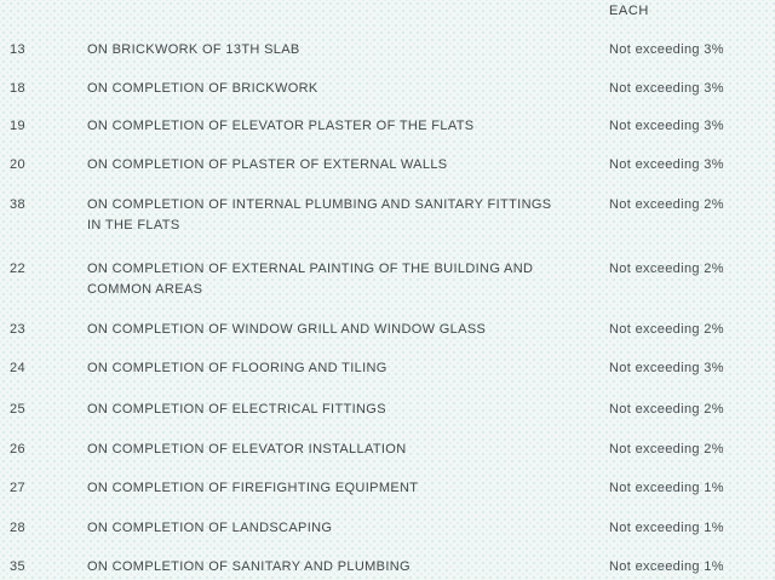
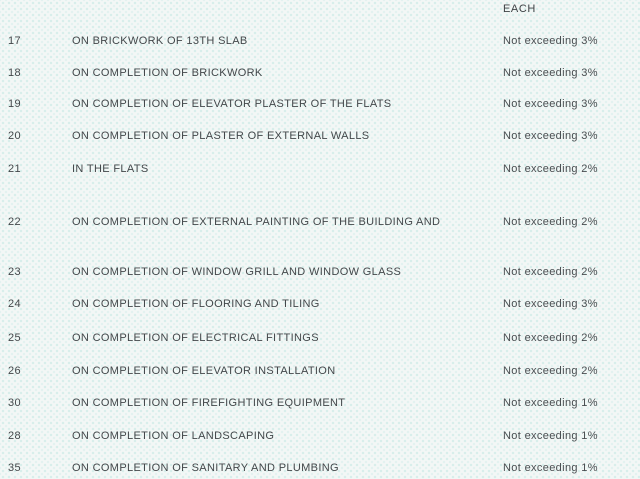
  EACH
- 13
+ 17
  ON BRICKWORK OF 13TH SLAB
  Not exceeding 3%
  18
  ON COMPLETION OF BRICKWORK
  Not exceeding 3%
  19
  ON COMPLETION OF ELEVATOR PLASTER OF THE FLATS
  Not exceeding 3%
  20
  ON COMPLETION OF PLASTER OF EXTERNAL WALLS
  Not exceeding 3%
- 38
+ 21
- ON COMPLETION OF INTERNAL PLUMBING AND SANITARY FITTINGS
  IN THE FLATS
  Not exceeding 2%
  22
  ON COMPLETION OF EXTERNAL PAINTING OF THE BUILDING AND
- COMMON AREAS
  Not exceeding 2%
  23
  ON COMPLETION OF WINDOW GRILL AND WINDOW GLASS
  Not exceeding 2%
  24
  ON COMPLETION OF FLOORING AND TILING
  Not exceeding 3%
  25
  ON COMPLETION OF ELECTRICAL FITTINGS
  Not exceeding 2%
  26
  ON COMPLETION OF ELEVATOR INSTALLATION
  Not exceeding 2%
- 27
+ 30
  ON COMPLETION OF FIREFIGHTING EQUIPMENT
  Not exceeding 1%
  28
  ON COMPLETION OF LANDSCAPING
  Not exceeding 1%
  35
  ON COMPLETION OF SANITARY AND PLUMBING
  Not exceeding 1%
